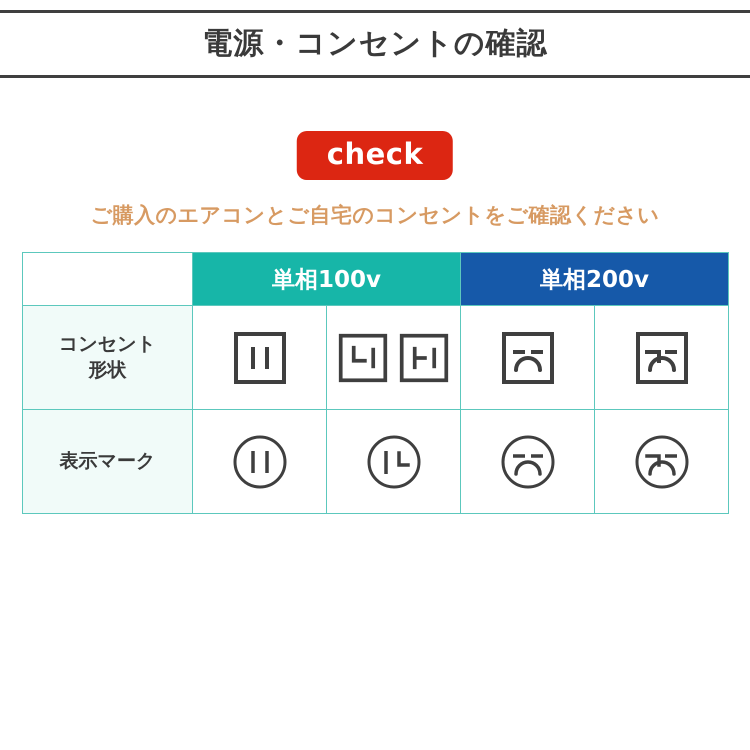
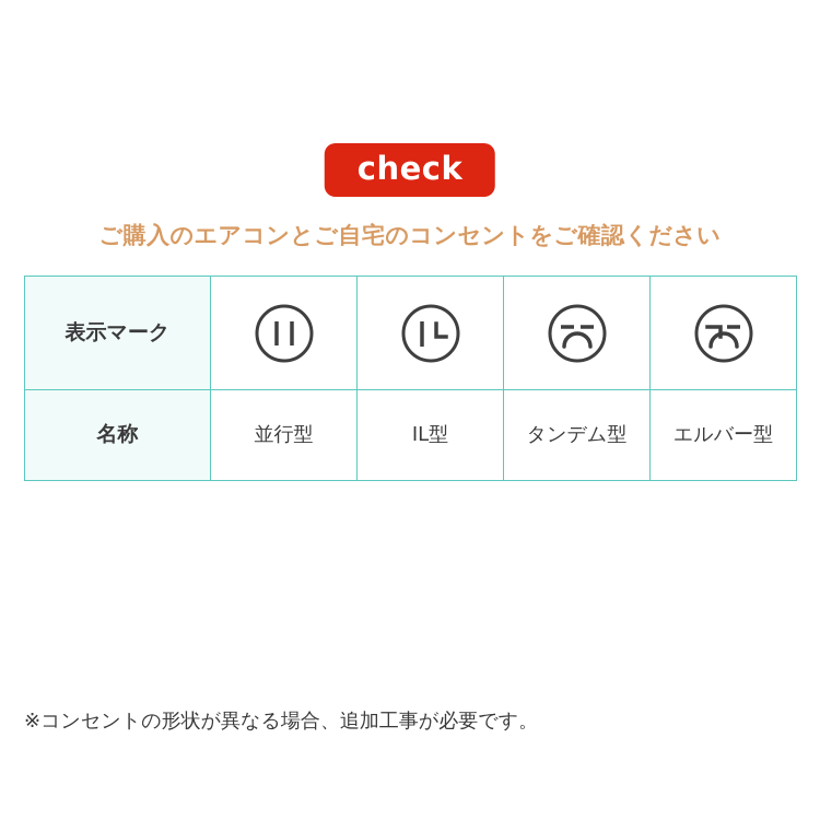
- 電源・コンセントの確認
  check
  ご購入のエアコンとご自宅のコンセントをご確認ください
- 	単相100v	単相200v
- コンセント 形状
  表示マーク
+ 名称	並行型	IL型	タンデム型	エルバー型
+ ※コンセントの形状が異なる場合、追加工事が必要です。
